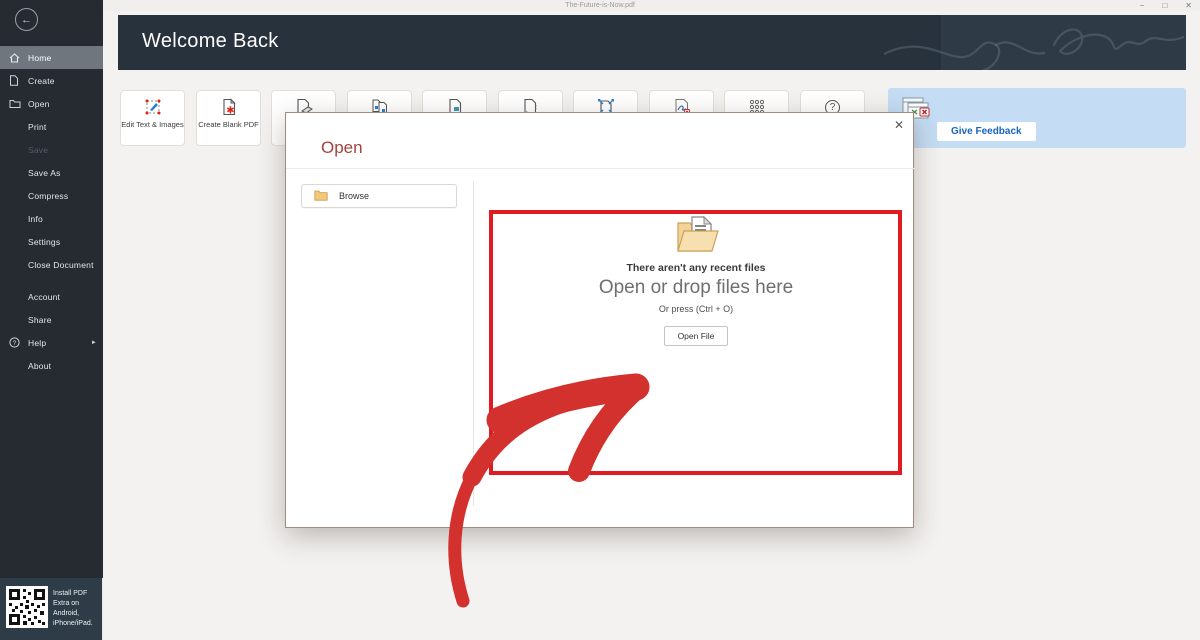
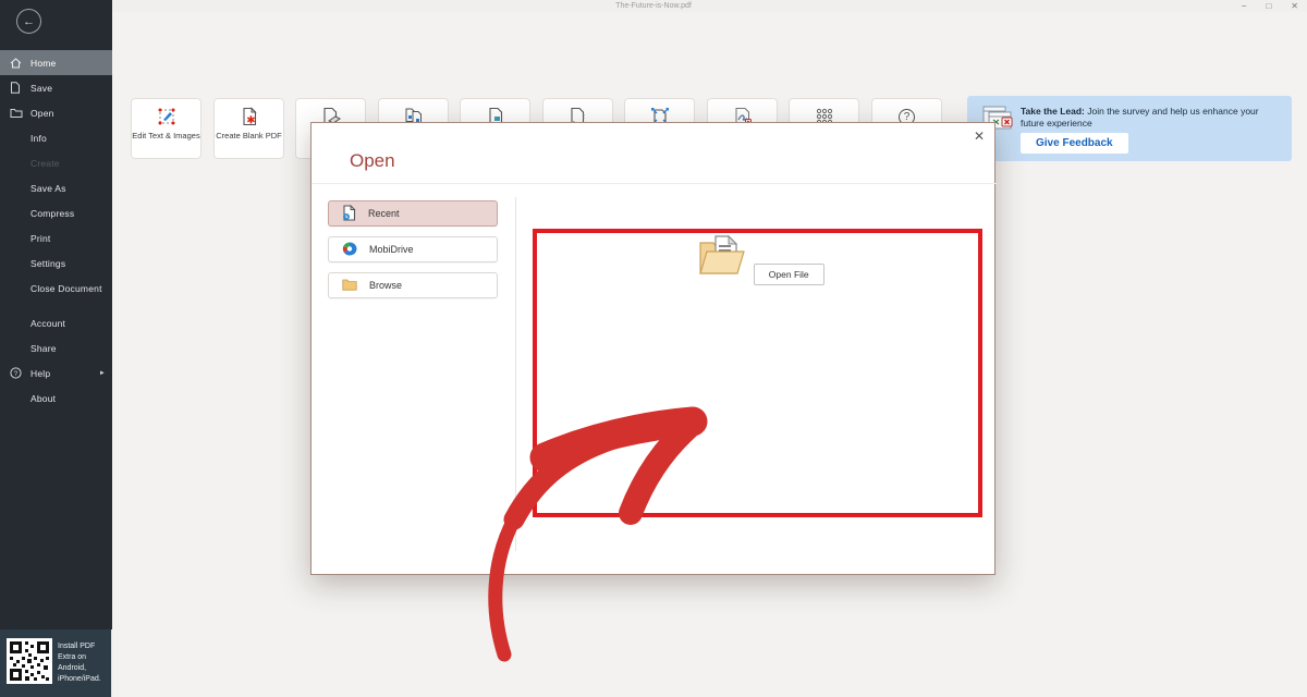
  −
  □
  ✕
- Welcome Back
  Edit Text & Images
  ✱
  Create Blank PDF
  ?
+ Take the Lead: Join the survey and help us enhance your future experience
  Give Feedback
  ←
  Home
- Create
+ Save
  Open
- Print
+ Info
- Save
+ Create
  Save As
  Compress
- Info
+ Print
  Settings
  Close Document
  Account
  Share
  Help
  About
  ✕
  Open
+ Recent
+ MobiDrive
  Browse
- There aren't any recent files
- Open or drop files here
- Or press (Ctrl + O)
  Open File
